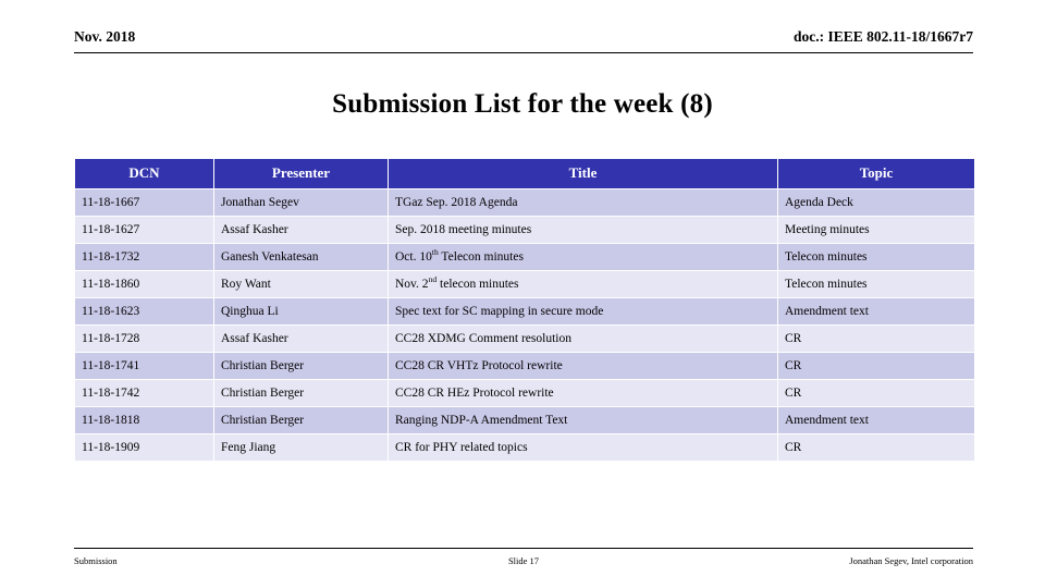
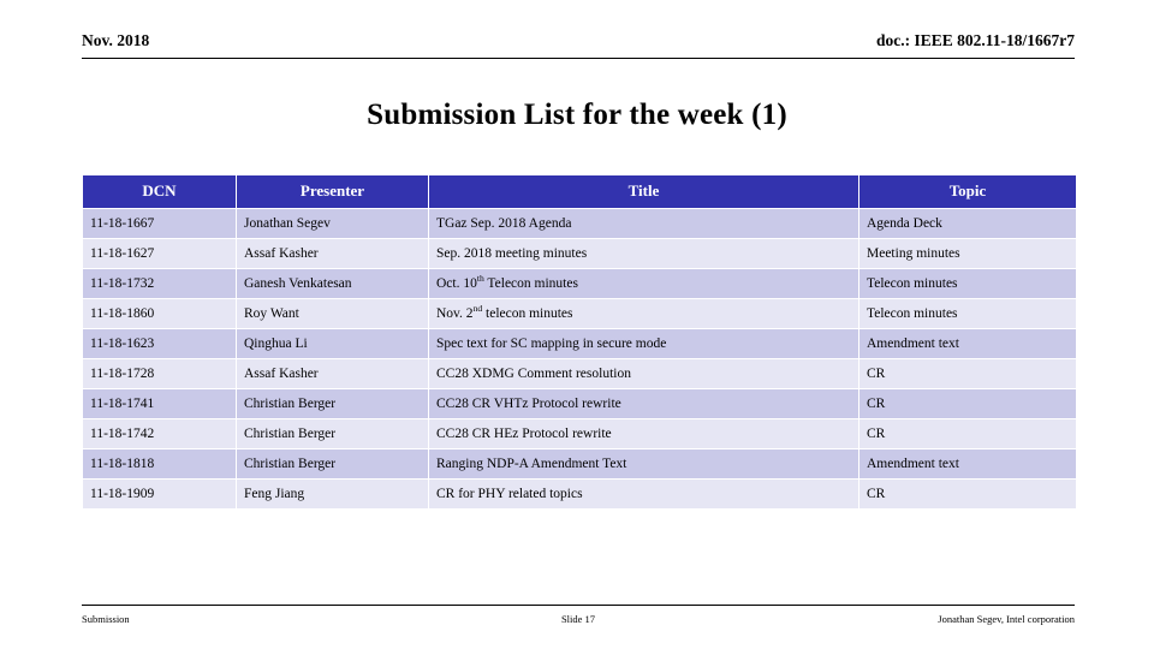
  Nov. 2018
  doc.: IEEE 802.11-18/1667r7
- Submission List for the week (8)
+ Submission List for the week (1)
  DCN	Presenter	Title	Topic
  11-18-1667	Jonathan Segev	TGaz Sep. 2018 Agenda	Agenda Deck
  11-18-1627	Assaf Kasher	Sep. 2018 meeting minutes	Meeting minutes
  11-18-1732	Ganesh Venkatesan	Oct. 10th Telecon minutes	Telecon minutes
  11-18-1860	Roy Want	Nov. 2nd telecon minutes	Telecon minutes
  11-18-1623	Qinghua Li	Spec text for SC mapping in secure mode	Amendment text
  11-18-1728	Assaf Kasher	CC28 XDMG Comment resolution	CR
  11-18-1741	Christian Berger	CC28 CR VHTz Protocol rewrite	CR
  11-18-1742	Christian Berger	CC28 CR HEz Protocol rewrite	CR
  11-18-1818	Christian Berger	Ranging NDP-A Amendment Text	Amendment text
  11-18-1909	Feng Jiang	CR for PHY related topics	CR
  Submission
  Slide 17
  Jonathan Segev, Intel corporation
